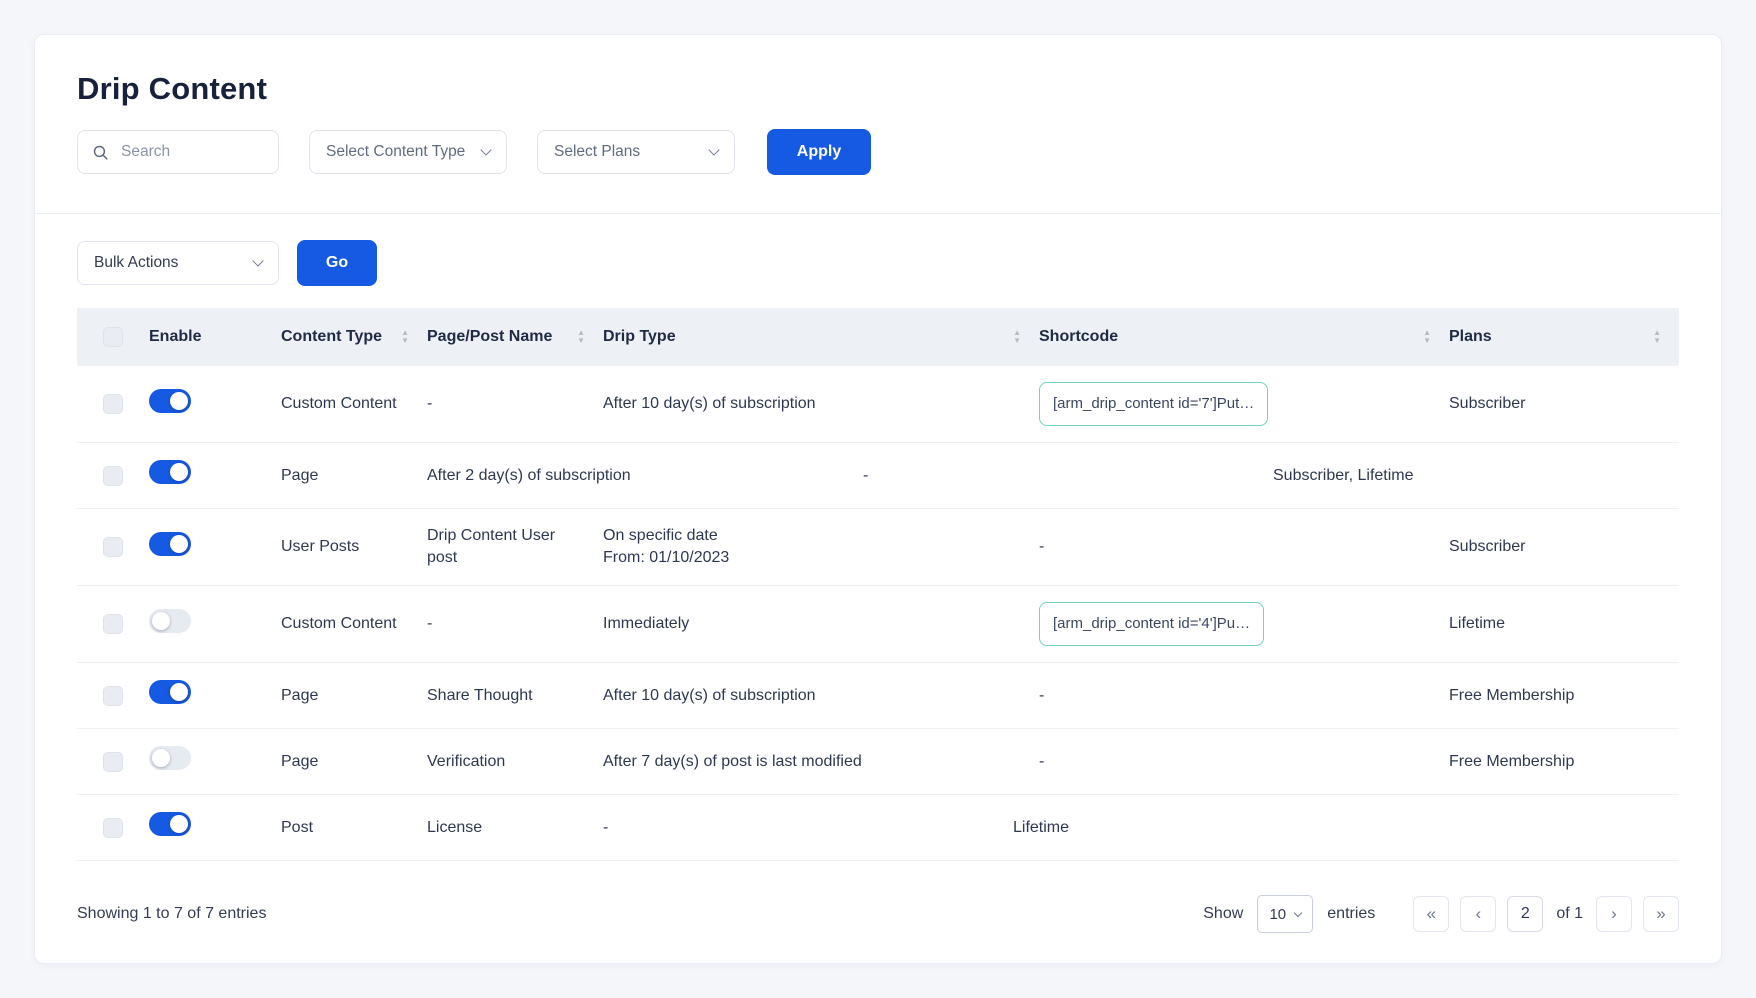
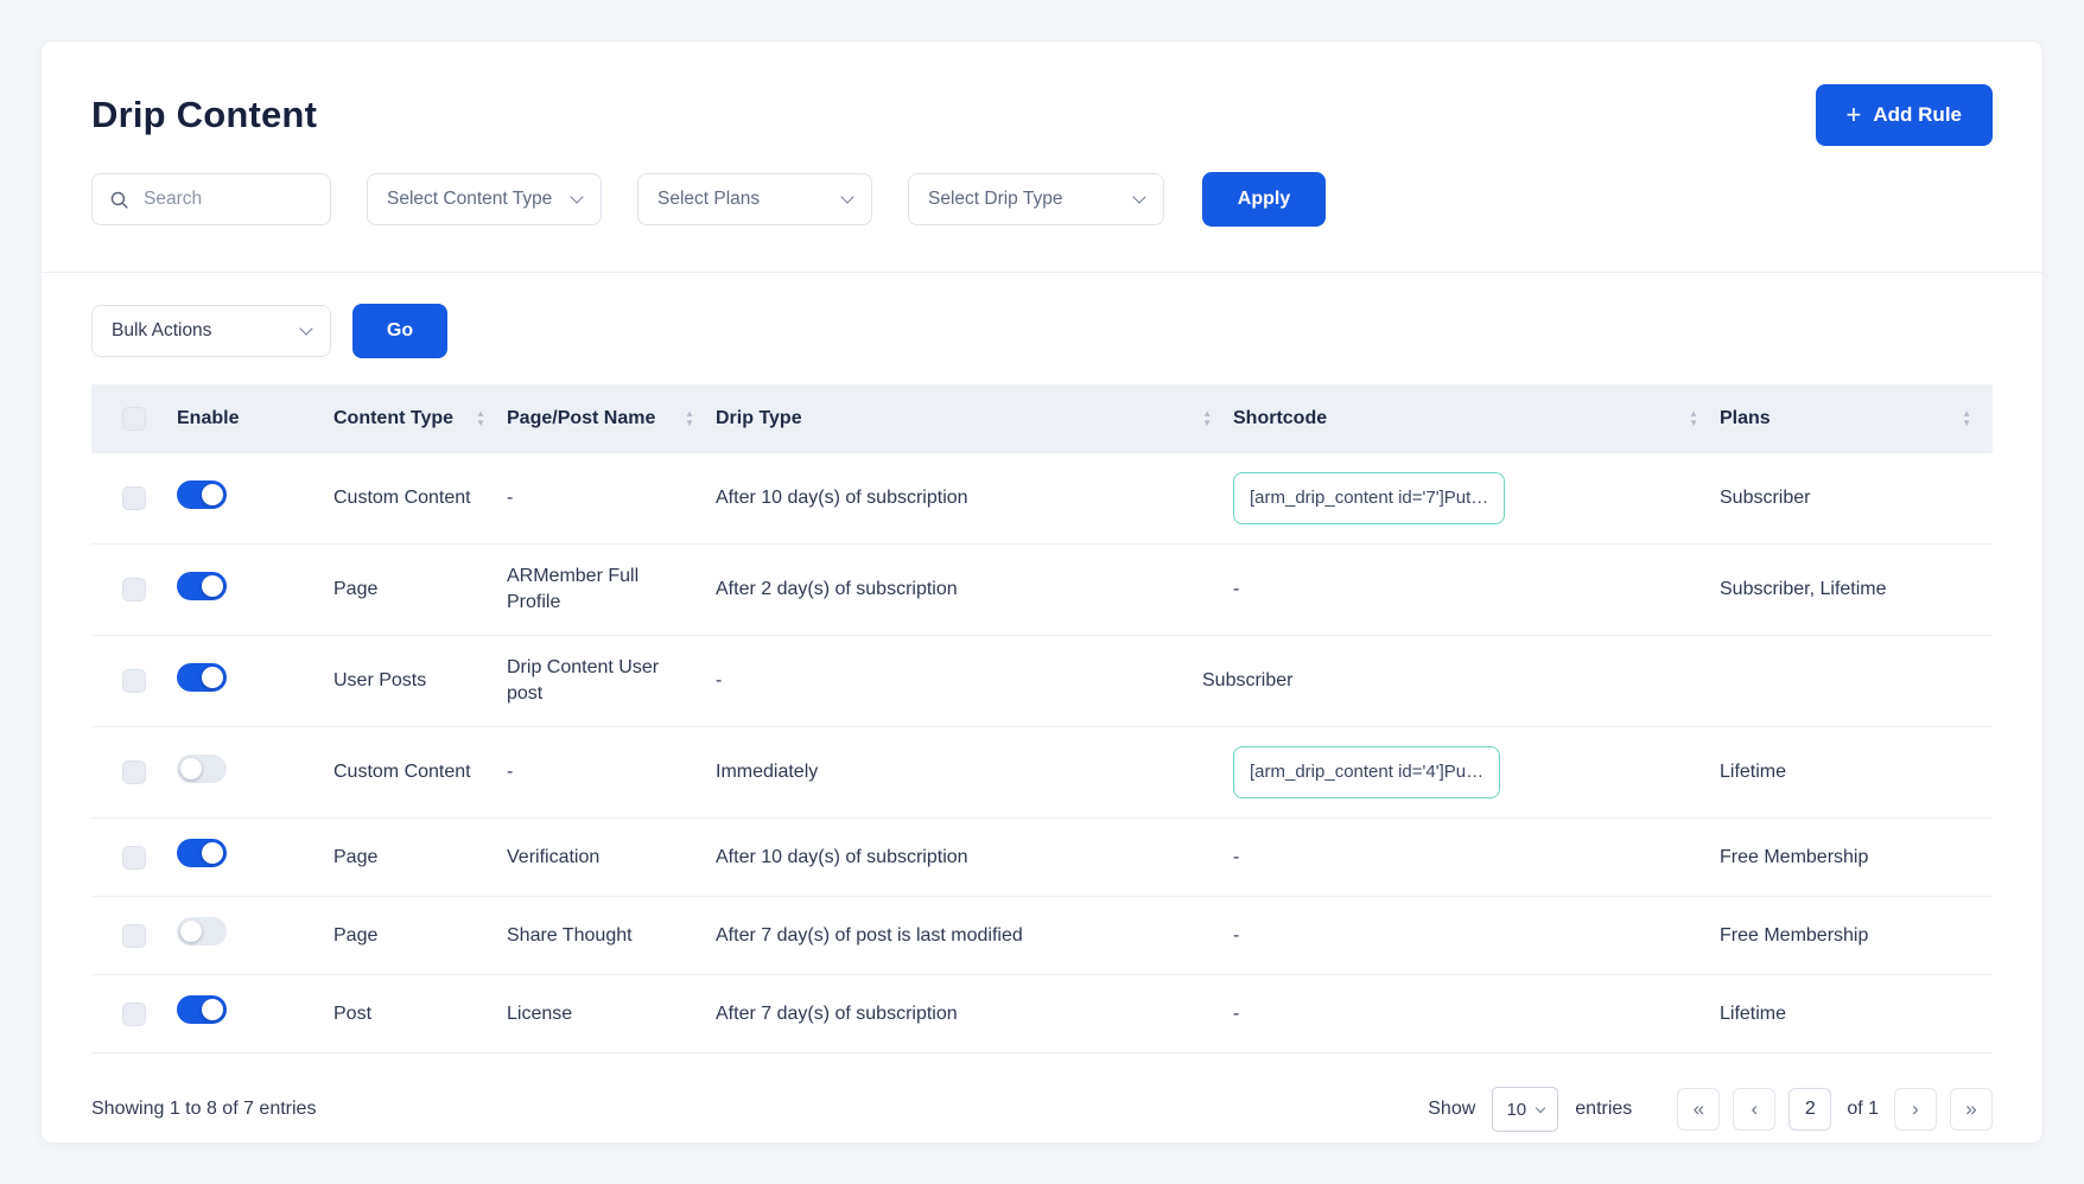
  Drip Content
+ +
+ Add Rule
  Search
  Select Content Type
  Select Plans
+ Select Drip Type
  Apply
  Bulk Actions
  Go
  Enable
  Content Type
  ▲
  ▼
  Page/Post Name
  ▲
  ▼
  Drip Type
  ▲
  ▼
  Shortcode
  ▲
  ▼
  Plans
  ▲
  ▼
  Custom Content
  -
  After 10 day(s) of subscription
  [arm_drip_content id='7']Put…
  Subscriber
  Page
+ ARMember Full Profile
  After 2 day(s) of subscription
  -
  Subscriber, Lifetime
  User Posts
  Drip Content User post
- On specific date
- From: 01/10/2023
  -
  Subscriber
  Custom Content
  -
  Immediately
  [arm_drip_content id='4']Pu…
  Lifetime
  Page
- Share Thought
+ Verification
  After 10 day(s) of subscription
  -
  Free Membership
  Page
- Verification
+ Share Thought
  After 7 day(s) of post is last modified
  -
  Free Membership
  Post
  License
+ After 7 day(s) of subscription
  -
  Lifetime
- Showing 1 to 7 of 7 entries
+ Showing 1 to 8 of 7 entries
  Show
  10
  entries
  «
  ‹
  2
  of 1
  ›
  »
